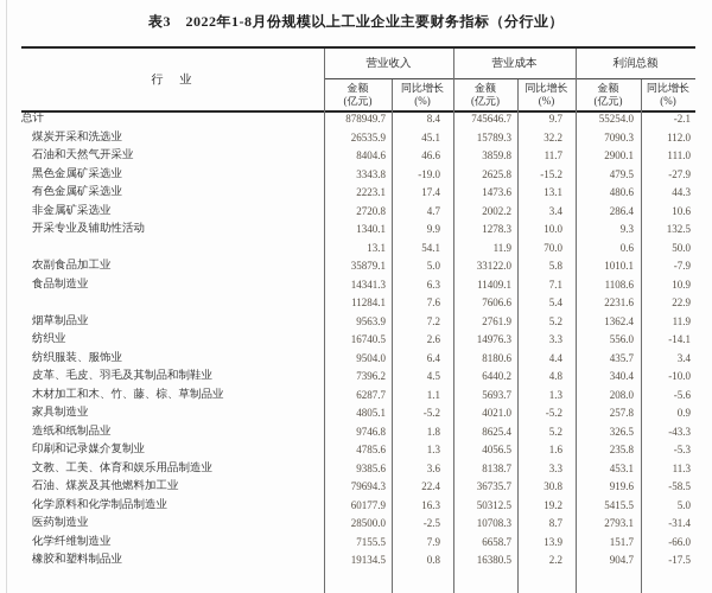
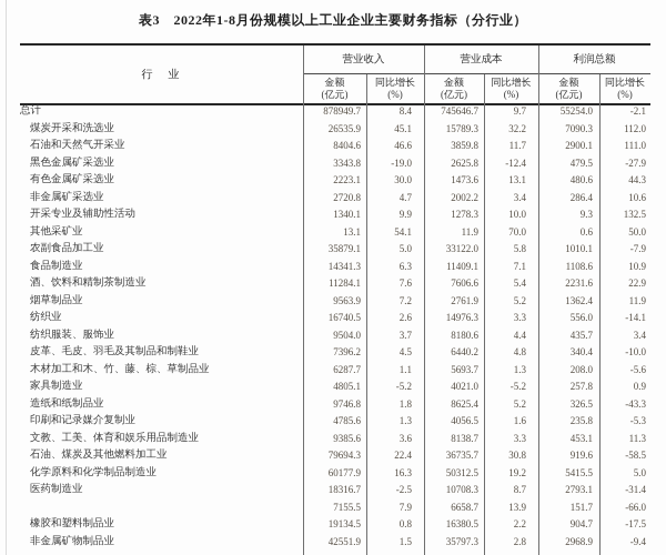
  表3 2022年1-8月份规模以上工业企业主要财务指标（分行业）
  行 业
  营业收入
  营业成本
  利润总额
  金额
  (亿元)
  同比增长
  (%)
  金额
  (亿元)
  同比增长
  (%)
  金额
  (亿元)
  同比增长
  (%)
  总计
  878949.7
  8.4
  745646.7
  9.7
  55254.0
  -2.1
  煤炭开采和洗选业
  26535.9
  45.1
  15789.3
  32.2
  7090.3
  112.0
  石油和天然气开采业
  8404.6
  46.6
  3859.8
  11.7
  2900.1
  111.0
  黑色金属矿采选业
  3343.8
  -19.0
  2625.8
- -15.2
+ -12.4
  479.5
  -27.9
  有色金属矿采选业
  2223.1
- 17.4
+ 30.0
  1473.6
  13.1
  480.6
  44.3
  非金属矿采选业
  2720.8
  4.7
  2002.2
  3.4
  286.4
  10.6
  开采专业及辅助性活动
  1340.1
  9.9
  1278.3
  10.0
  9.3
  132.5
+ 其他采矿业
  13.1
  54.1
  11.9
  70.0
  0.6
  50.0
  农副食品加工业
  35879.1
  5.0
  33122.0
  5.8
  1010.1
  -7.9
  食品制造业
  14341.3
  6.3
  11409.1
  7.1
  1108.6
  10.9
+ 酒、饮料和精制茶制造业
  11284.1
  7.6
  7606.6
  5.4
  2231.6
  22.9
  烟草制品业
  9563.9
  7.2
  2761.9
  5.2
  1362.4
  11.9
  纺织业
  16740.5
  2.6
  14976.3
  3.3
  556.0
  -14.1
  纺织服装、服饰业
  9504.0
- 6.4
+ 3.7
  8180.6
  4.4
  435.7
  3.4
  皮革、毛皮、羽毛及其制品和制鞋业
  7396.2
  4.5
  6440.2
  4.8
  340.4
  -10.0
  木材加工和木、竹、藤、棕、草制品业
  6287.7
  1.1
  5693.7
  1.3
  208.0
  -5.6
  家具制造业
  4805.1
  -5.2
  4021.0
  -5.2
  257.8
  0.9
  造纸和纸制品业
  9746.8
  1.8
  8625.4
  5.2
  326.5
  -43.3
  印刷和记录媒介复制业
  4785.6
  1.3
  4056.5
  1.6
  235.8
  -5.3
  文教、工美、体育和娱乐用品制造业
  9385.6
  3.6
  8138.7
  3.3
  453.1
  11.3
  石油、煤炭及其他燃料加工业
  79694.3
  22.4
  36735.7
  30.8
  919.6
  -58.5
  化学原料和化学制品制造业
  60177.9
  16.3
  50312.5
  19.2
  5415.5
  5.0
  医药制造业
- 28500.0
+ 18316.7
  -2.5
  10708.3
  8.7
  2793.1
  -31.4
- 化学纤维制造业
  7155.5
  7.9
  6658.7
  13.9
  151.7
  -66.0
  橡胶和塑料制品业
  19134.5
  0.8
  16380.5
  2.2
  904.7
  -17.5
+ 非金属矿物制品业
+ 42551.9
+ 1.5
+ 35797.3
+ 2.8
+ 2968.9
+ -9.4
